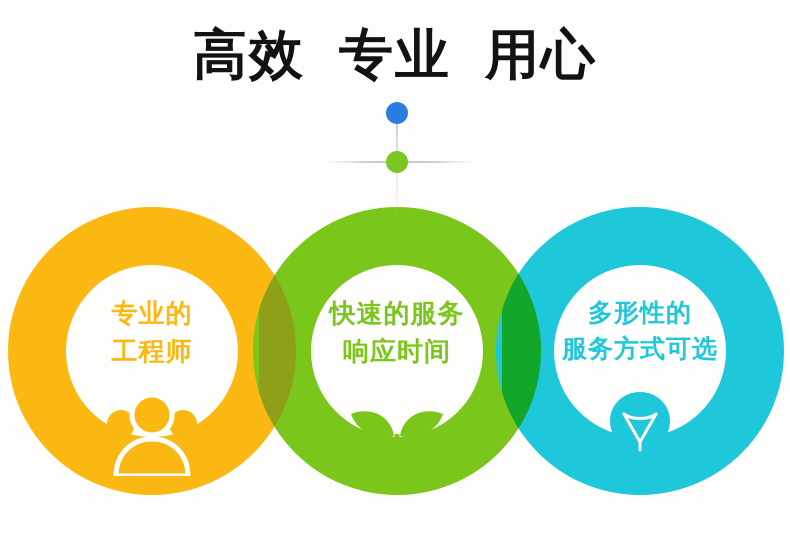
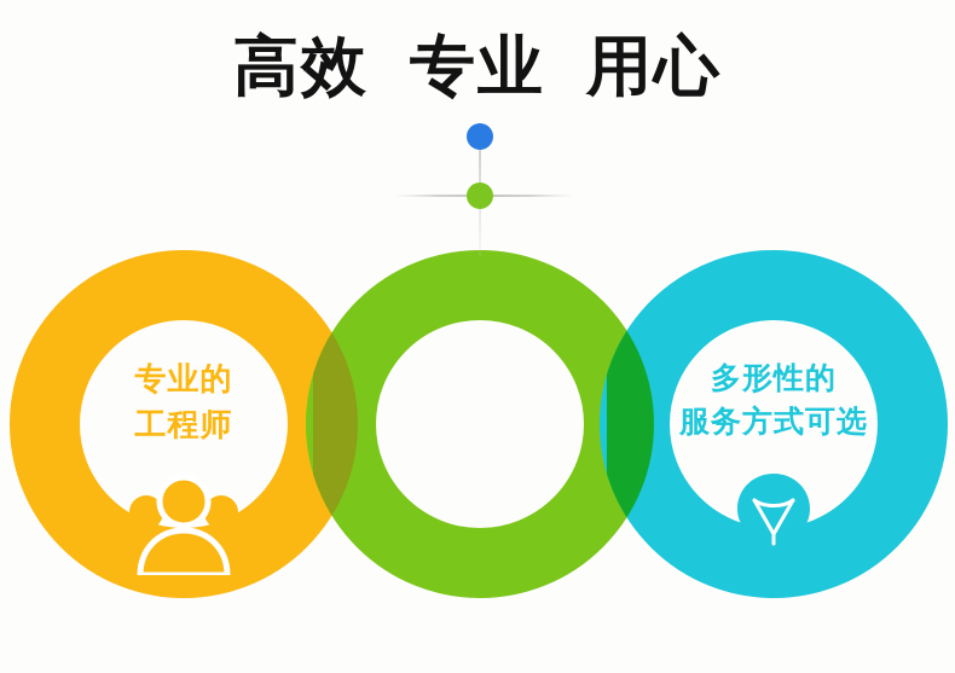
  高效 专业 用心
  专业的
  工程师
- 快速的服务
- 响应时间
  多形性的
  服务方式可选
